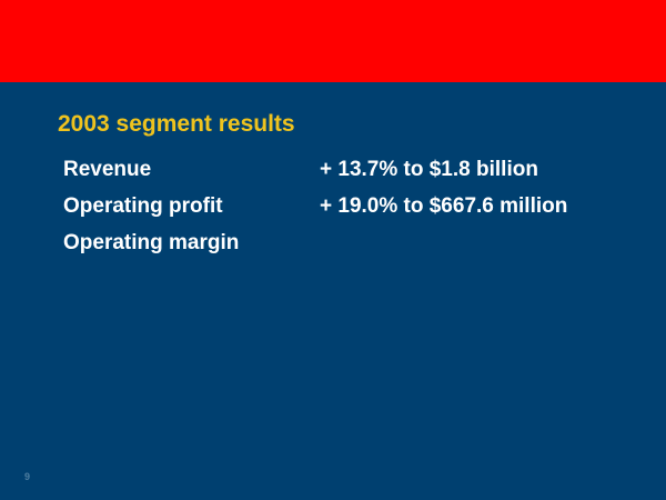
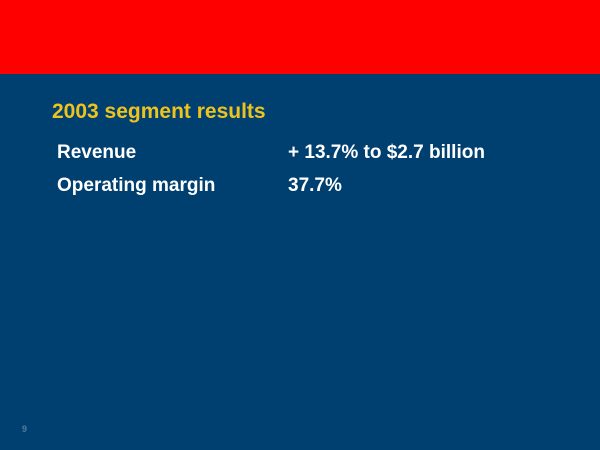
  2003 segment results
  Revenue
- + 13.7% to $1.8 billion
+ + 13.7% to $2.7 billion
- Operating profit
- + 19.0% to $667.6 million
  Operating margin
+ 37.7%
  9
